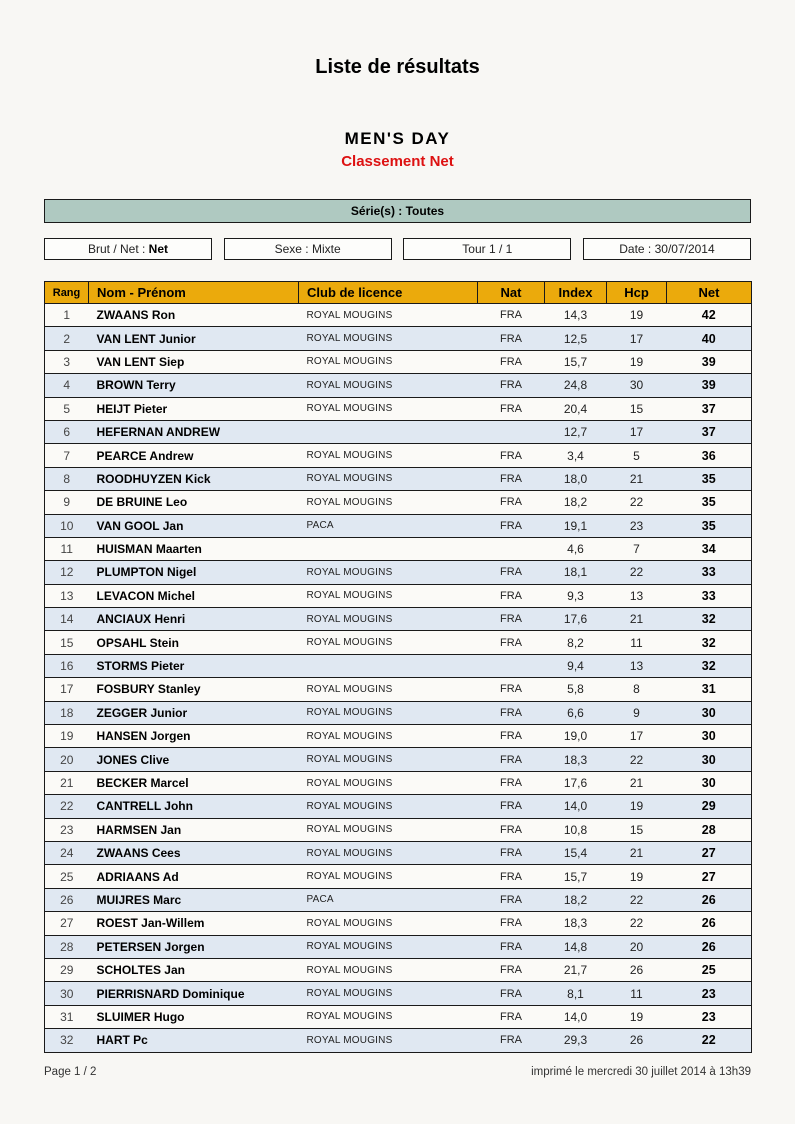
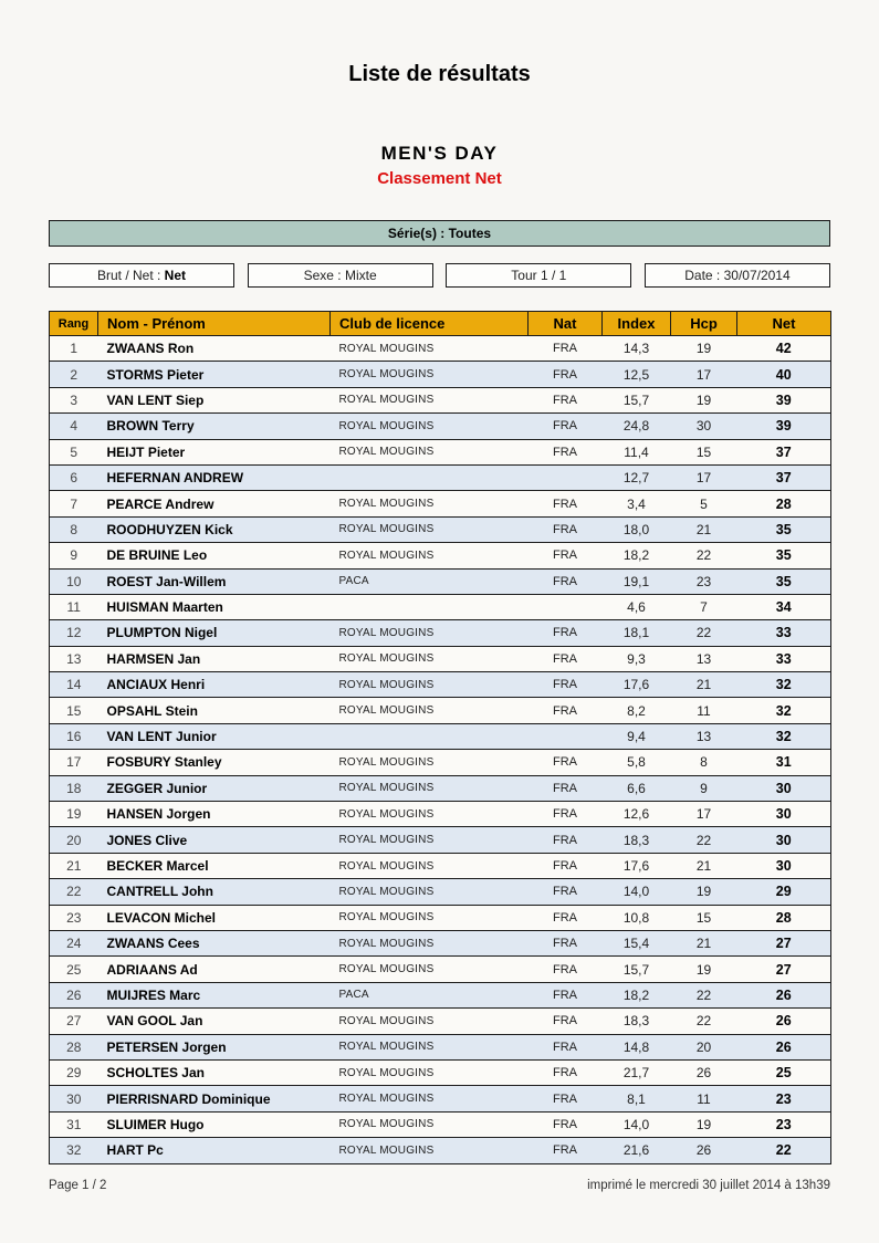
  Liste de résultats
  MEN'S DAY
  Classement Net
  Série(s) : Toutes
  Brut / Net : Net
  Sexe : Mixte
  Tour 1 / 1
  Date : 30/07/2014
  Rang	Nom - Prénom	Club de licence	Nat	Index	Hcp	Net
  1	ZWAANS Ron	ROYAL MOUGINS	FRA	14,3	19	42
- 2	VAN LENT Junior	ROYAL MOUGINS	FRA	12,5	17	40
+ 2	STORMS Pieter	ROYAL MOUGINS	FRA	12,5	17	40
  3	VAN LENT Siep	ROYAL MOUGINS	FRA	15,7	19	39
  4	BROWN Terry	ROYAL MOUGINS	FRA	24,8	30	39
- 5	HEIJT Pieter	ROYAL MOUGINS	FRA	20,4	15	37
+ 5	HEIJT Pieter	ROYAL MOUGINS	FRA	11,4	15	37
  6	HEFERNAN ANDREW			12,7	17	37
- 7	PEARCE Andrew	ROYAL MOUGINS	FRA	3,4	5	36
+ 7	PEARCE Andrew	ROYAL MOUGINS	FRA	3,4	5	28
  8	ROODHUYZEN Kick	ROYAL MOUGINS	FRA	18,0	21	35
  9	DE BRUINE Leo	ROYAL MOUGINS	FRA	18,2	22	35
- 10	VAN GOOL Jan	PACA	FRA	19,1	23	35
+ 10	ROEST Jan-Willem	PACA	FRA	19,1	23	35
  11	HUISMAN Maarten			4,6	7	34
  12	PLUMPTON Nigel	ROYAL MOUGINS	FRA	18,1	22	33
- 13	LEVACON Michel	ROYAL MOUGINS	FRA	9,3	13	33
+ 13	HARMSEN Jan	ROYAL MOUGINS	FRA	9,3	13	33
  14	ANCIAUX Henri	ROYAL MOUGINS	FRA	17,6	21	32
  15	OPSAHL Stein	ROYAL MOUGINS	FRA	8,2	11	32
- 16	STORMS Pieter			9,4	13	32
+ 16	VAN LENT Junior			9,4	13	32
  17	FOSBURY Stanley	ROYAL MOUGINS	FRA	5,8	8	31
  18	ZEGGER Junior	ROYAL MOUGINS	FRA	6,6	9	30
- 19	HANSEN Jorgen	ROYAL MOUGINS	FRA	19,0	17	30
+ 19	HANSEN Jorgen	ROYAL MOUGINS	FRA	12,6	17	30
  20	JONES Clive	ROYAL MOUGINS	FRA	18,3	22	30
  21	BECKER Marcel	ROYAL MOUGINS	FRA	17,6	21	30
  22	CANTRELL John	ROYAL MOUGINS	FRA	14,0	19	29
- 23	HARMSEN Jan	ROYAL MOUGINS	FRA	10,8	15	28
+ 23	LEVACON Michel	ROYAL MOUGINS	FRA	10,8	15	28
  24	ZWAANS Cees	ROYAL MOUGINS	FRA	15,4	21	27
  25	ADRIAANS Ad	ROYAL MOUGINS	FRA	15,7	19	27
  26	MUIJRES Marc	PACA	FRA	18,2	22	26
- 27	ROEST Jan-Willem	ROYAL MOUGINS	FRA	18,3	22	26
+ 27	VAN GOOL Jan	ROYAL MOUGINS	FRA	18,3	22	26
  28	PETERSEN Jorgen	ROYAL MOUGINS	FRA	14,8	20	26
  29	SCHOLTES Jan	ROYAL MOUGINS	FRA	21,7	26	25
  30	PIERRISNARD Dominique	ROYAL MOUGINS	FRA	8,1	11	23
  31	SLUIMER Hugo	ROYAL MOUGINS	FRA	14,0	19	23
- 32	HART Pc	ROYAL MOUGINS	FRA	29,3	26	22
+ 32	HART Pc	ROYAL MOUGINS	FRA	21,6	26	22
  Page 1 / 2
  imprimé le mercredi 30 juillet 2014 à 13h39
